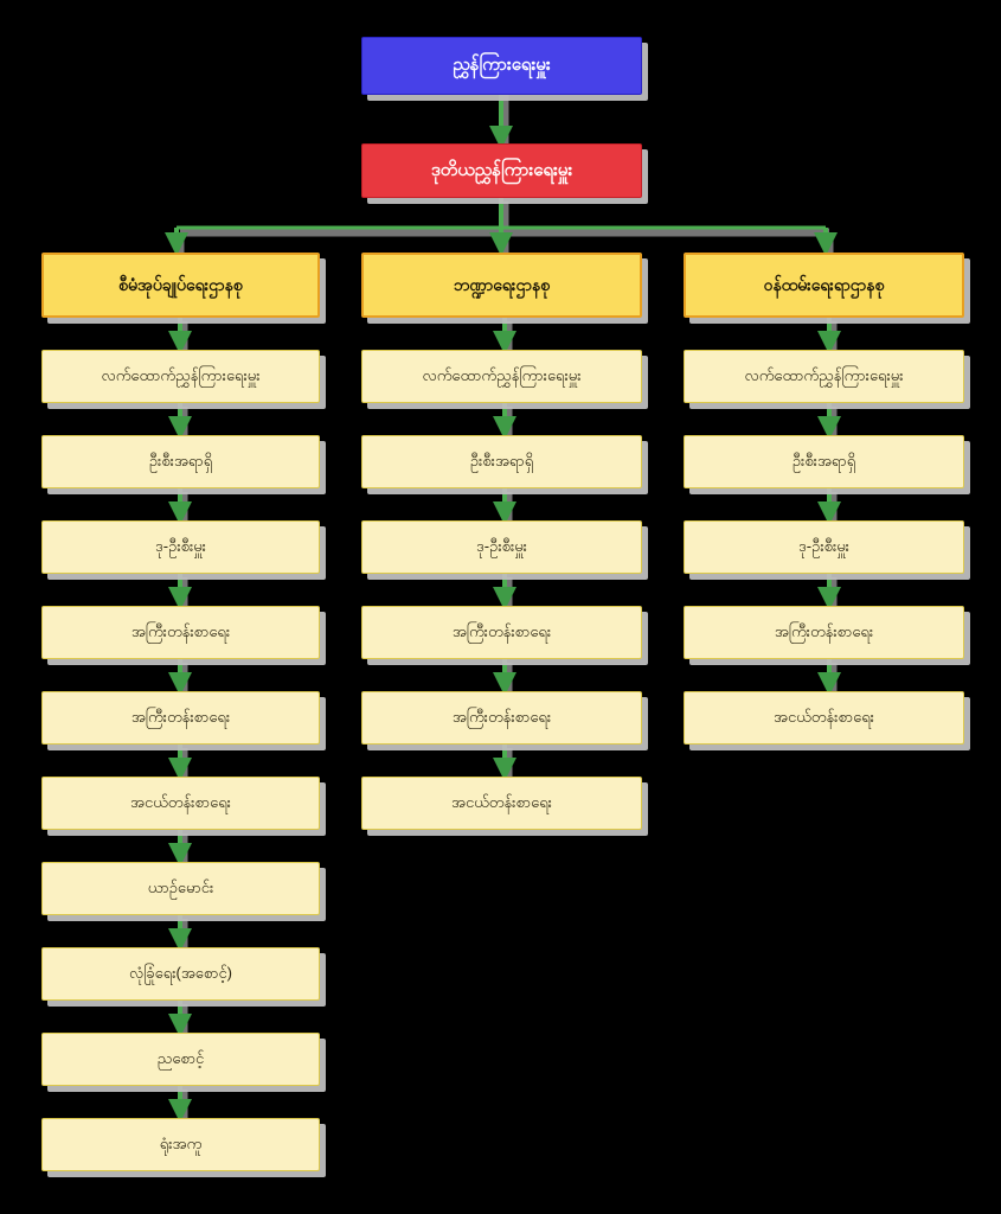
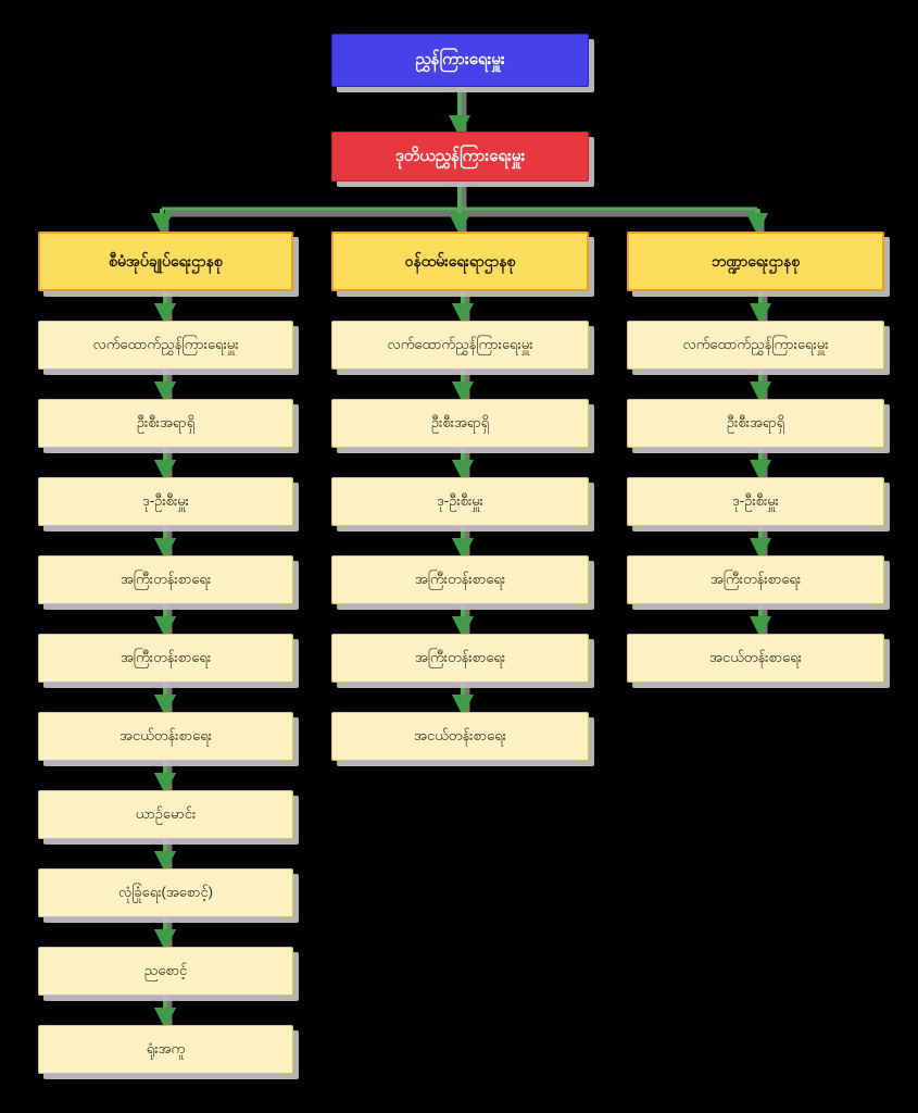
  ညွှန်ကြားရေးမှူး
  ဒုတိယညွှန်ကြားရေးမှူး
  စီမံအုပ်ချုပ်ရေးဌာနစု
  လက်ထောက်ညွှန်ကြားရေးမှူး
  ဦးစီးအရာရှိ
  ဒု-ဦးစီးမှူး
  အကြီးတန်းစာရေး
  အကြီးတန်းစာရေး
  အငယ်တန်းစာရေး
  ယာဉ်မောင်း
  လုံခြုံရေး(အစောင့်)
  ညစောင့်
  ရုံးအကူ
- ဘဏ္ဍာရေးဌာနစု
+ ဝန်ထမ်းရေးရာဌာနစု
  လက်ထောက်ညွှန်ကြားရေးမှူး
  ဦးစီးအရာရှိ
  ဒု-ဦးစီးမှူး
  အကြီးတန်းစာရေး
  အကြီးတန်းစာရေး
  အငယ်တန်းစာရေး
- ဝန်ထမ်းရေးရာဌာနစု
+ ဘဏ္ဍာရေးဌာနစု
  လက်ထောက်ညွှန်ကြားရေးမှူး
  ဦးစီးအရာရှိ
  ဒု-ဦးစီးမှူး
  အကြီးတန်းစာရေး
  အငယ်တန်းစာရေး
